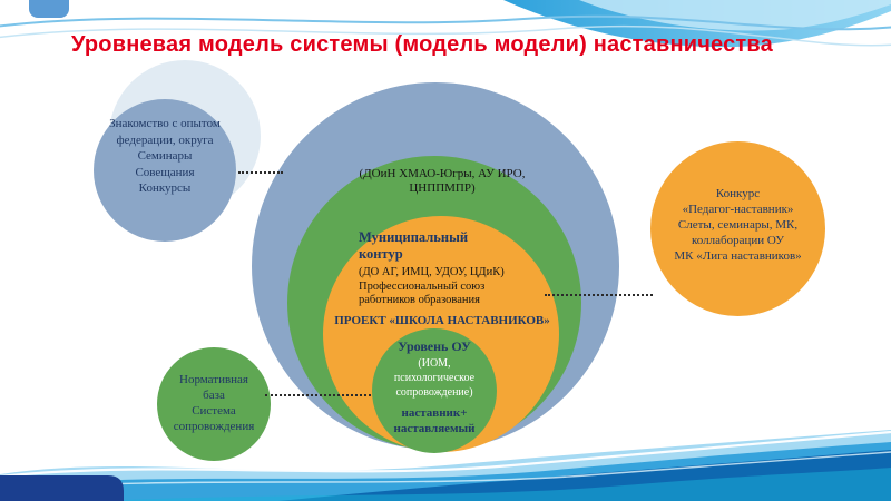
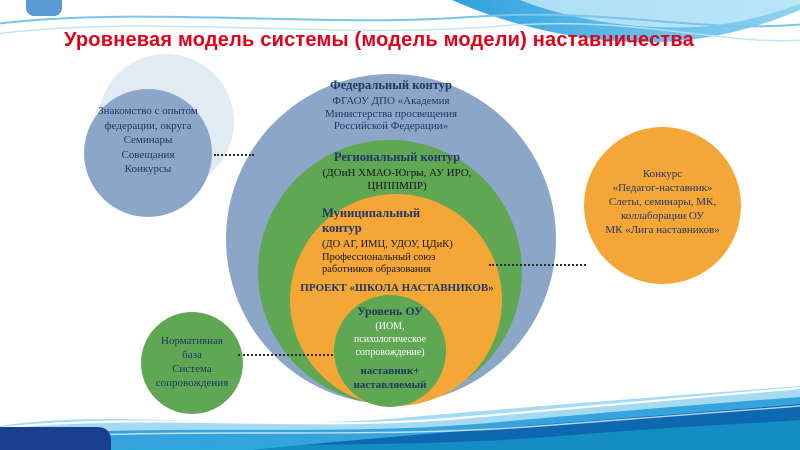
  Уровневая модель системы (модель модели) наставничества
+ Федеральный контур
+ ФГАОУ ДПО «Академия
+ Министерства просвещения
+ Российской Федерации»
+ Региональный контур
  (ДОиН ХМАО-Югры, АУ ИРО,
  ЦНППМПР)
  Муниципальный
  контур
  (ДО АГ, ИМЦ, УДОУ, ЦДиК)
  Профессиональный союз
  работников образования
  ПРОЕКТ «ШКОЛА НАСТАВНИКОВ»
  Уровень ОУ
  (ИОМ,
  психологическое
  сопровождение)
  наставник+
  наставляемый
  Знакомство с опытом
  федерации, округа
  Семинары
  Совещания
  Конкурсы
  Конкурс
  «Педагог-наставник»
  Слеты, семинары, МК,
  коллаборации ОУ
  МК «Лига наставников»
  Нормативная
  база
  Система
  сопровождения
